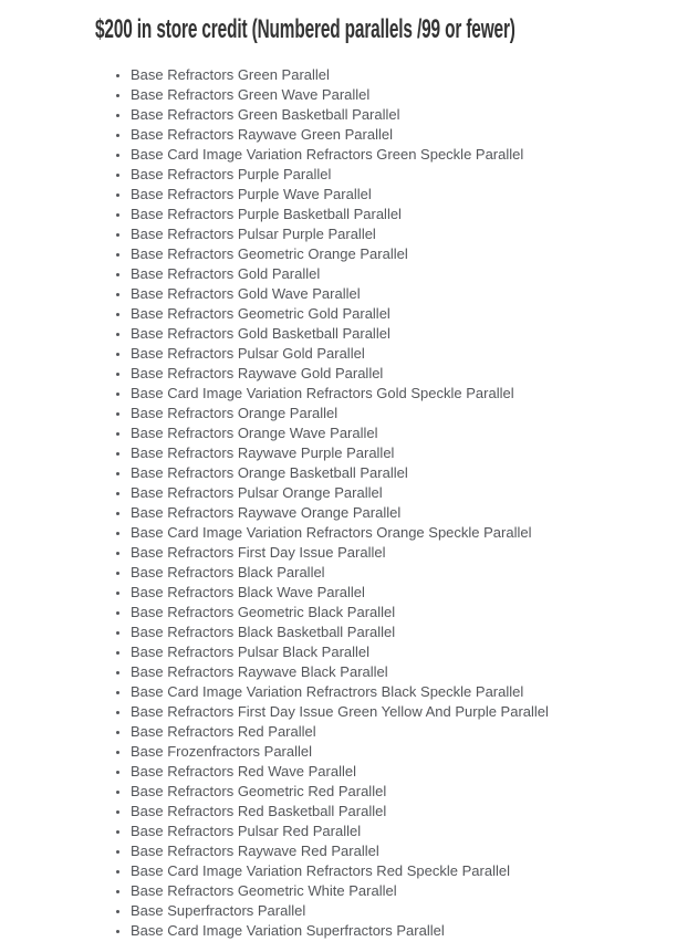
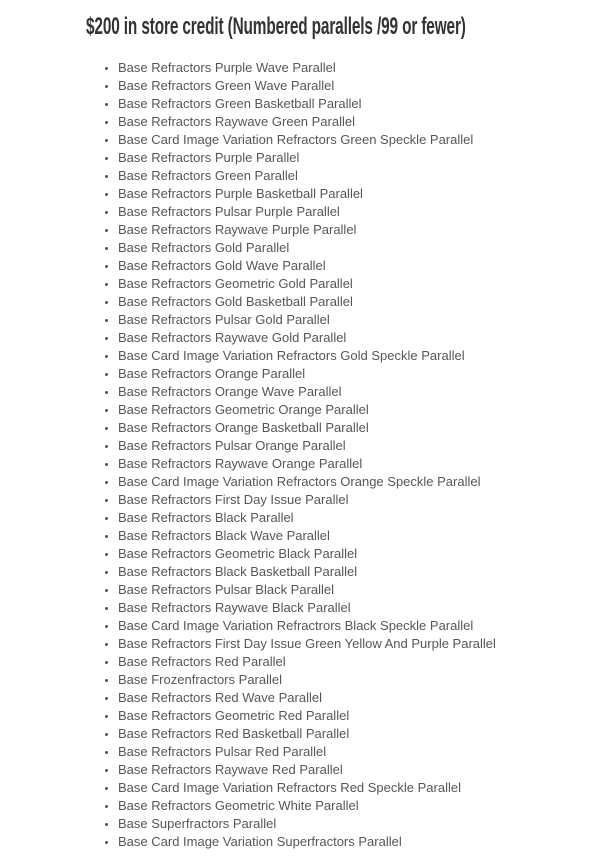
  $200 in store credit (Numbered parallels /99 or fewer)
- Base Refractors Green Parallel
+ Base Refractors Purple Wave Parallel
  Base Refractors Green Wave Parallel
  Base Refractors Green Basketball Parallel
  Base Refractors Raywave Green Parallel
  Base Card Image Variation Refractors Green Speckle Parallel
  Base Refractors Purple Parallel
- Base Refractors Purple Wave Parallel
+ Base Refractors Green Parallel
  Base Refractors Purple Basketball Parallel
  Base Refractors Pulsar Purple Parallel
- Base Refractors Geometric Orange Parallel
+ Base Refractors Raywave Purple Parallel
  Base Refractors Gold Parallel
  Base Refractors Gold Wave Parallel
  Base Refractors Geometric Gold Parallel
  Base Refractors Gold Basketball Parallel
  Base Refractors Pulsar Gold Parallel
  Base Refractors Raywave Gold Parallel
  Base Card Image Variation Refractors Gold Speckle Parallel
  Base Refractors Orange Parallel
  Base Refractors Orange Wave Parallel
- Base Refractors Raywave Purple Parallel
+ Base Refractors Geometric Orange Parallel
  Base Refractors Orange Basketball Parallel
  Base Refractors Pulsar Orange Parallel
  Base Refractors Raywave Orange Parallel
  Base Card Image Variation Refractors Orange Speckle Parallel
  Base Refractors First Day Issue Parallel
  Base Refractors Black Parallel
  Base Refractors Black Wave Parallel
  Base Refractors Geometric Black Parallel
  Base Refractors Black Basketball Parallel
  Base Refractors Pulsar Black Parallel
  Base Refractors Raywave Black Parallel
  Base Card Image Variation Refractrors Black Speckle Parallel
  Base Refractors First Day Issue Green Yellow And Purple Parallel
  Base Refractors Red Parallel
  Base Frozenfractors Parallel
  Base Refractors Red Wave Parallel
  Base Refractors Geometric Red Parallel
  Base Refractors Red Basketball Parallel
  Base Refractors Pulsar Red Parallel
  Base Refractors Raywave Red Parallel
  Base Card Image Variation Refractors Red Speckle Parallel
  Base Refractors Geometric White Parallel
  Base Superfractors Parallel
  Base Card Image Variation Superfractors Parallel
